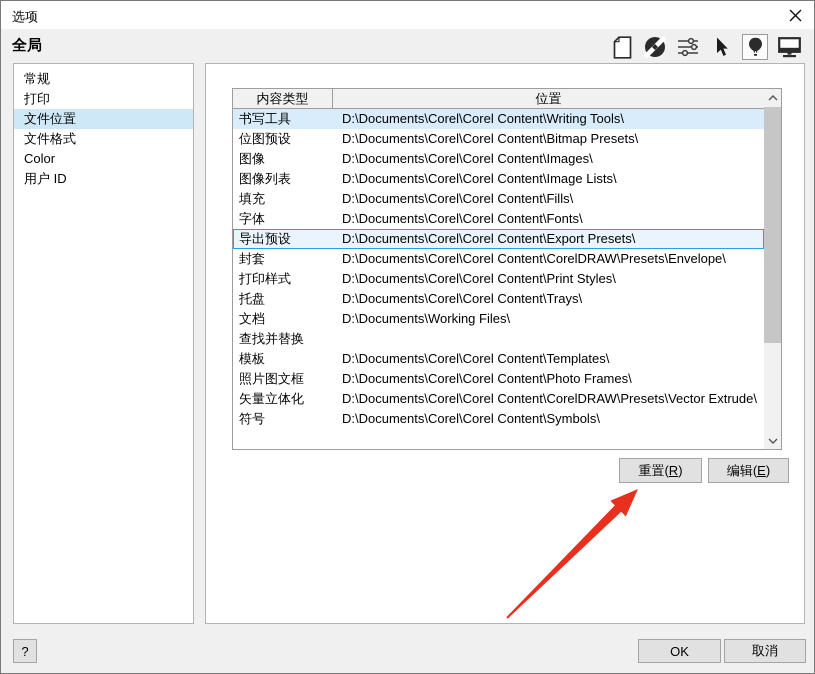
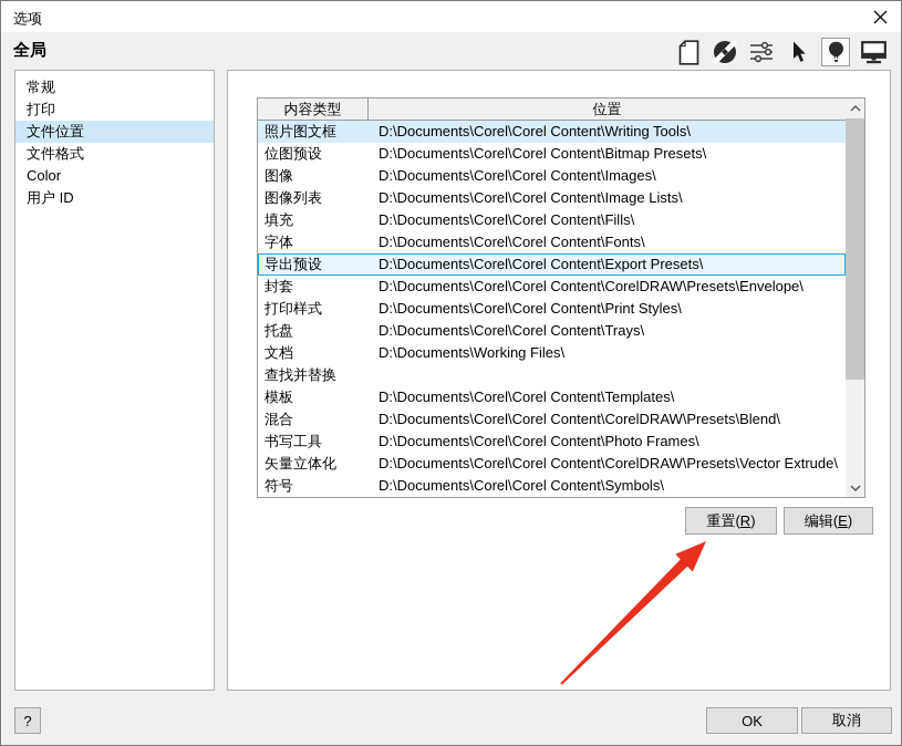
  选项
  全局
  常规
  打印
  文件位置
  文件格式
  Color
  用户 ID
  内容类型
  位置
- 书写工具
+ 照片图文框
  D:\Documents\Corel\Corel Content\Writing Tools\
  位图预设
  D:\Documents\Corel\Corel Content\Bitmap Presets\
  图像
  D:\Documents\Corel\Corel Content\Images\
  图像列表
  D:\Documents\Corel\Corel Content\Image Lists\
  填充
  D:\Documents\Corel\Corel Content\Fills\
  字体
  D:\Documents\Corel\Corel Content\Fonts\
  导出预设
  D:\Documents\Corel\Corel Content\Export Presets\
  封套
  D:\Documents\Corel\Corel Content\CorelDRAW\Presets\Envelope\
  打印样式
  D:\Documents\Corel\Corel Content\Print Styles\
  托盘
  D:\Documents\Corel\Corel Content\Trays\
  文档
  D:\Documents\Working Files\
  查找并替换
  模板
  D:\Documents\Corel\Corel Content\Templates\
+ 混合
+ D:\Documents\Corel\Corel Content\CorelDRAW\Presets\Blend\
- 照片图文框
+ 书写工具
  D:\Documents\Corel\Corel Content\Photo Frames\
  矢量立体化
  D:\Documents\Corel\Corel Content\CorelDRAW\Presets\Vector Extrude\
  符号
  D:\Documents\Corel\Corel Content\Symbols\
  重置(
  R
  )
  编辑(
  E
  )
  ?
  OK
  取消
